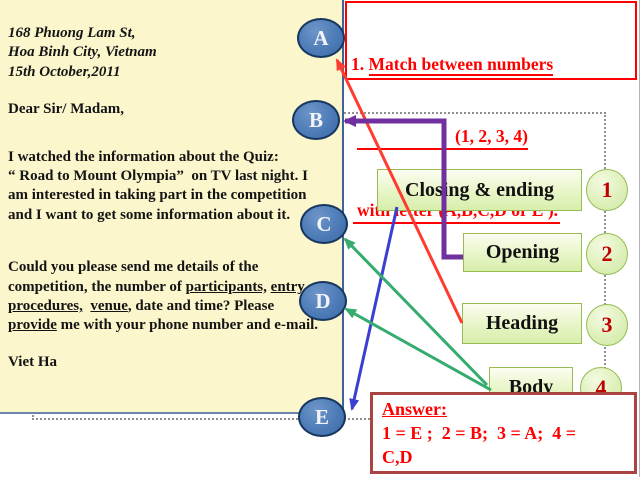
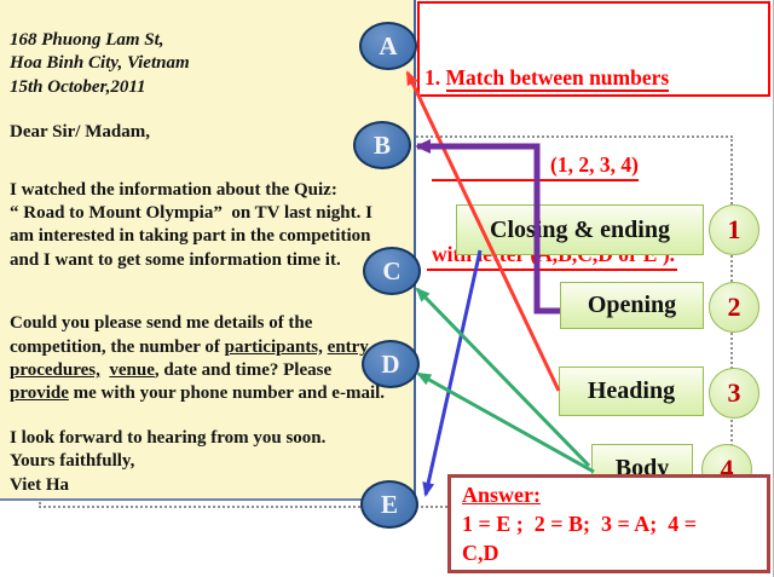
  168 Phuong Lam St,
  Hoa Binh City, Vietnam
  15th October,2011
  Dear Sir/ Madam,
  I watched the information about the Quiz:
  “ Road to Mount Olympia” on TV last night. I
  am interested in taking part in the competition
- and I want to get some information about it.
+ and I want to get some information time it.
  Could you please send me details of the
  competition, the number of participants, entry
  procedures, venue, date and time? Please
  provide me with your phone number and e-mail.
+ I look forward to hearing from you soon.
+ Yours faithfully,
  Viet Ha
  1. Match between numbers
  (1, 2, 3, 4)
  Closng & ending
  Opening
  Heading
  Body
  1
  2
  3
  4
  A
  B
  C
  D
  E
  Answer:
  1 = E ; 2 = B; 3 = A; 4 =
  C,D
